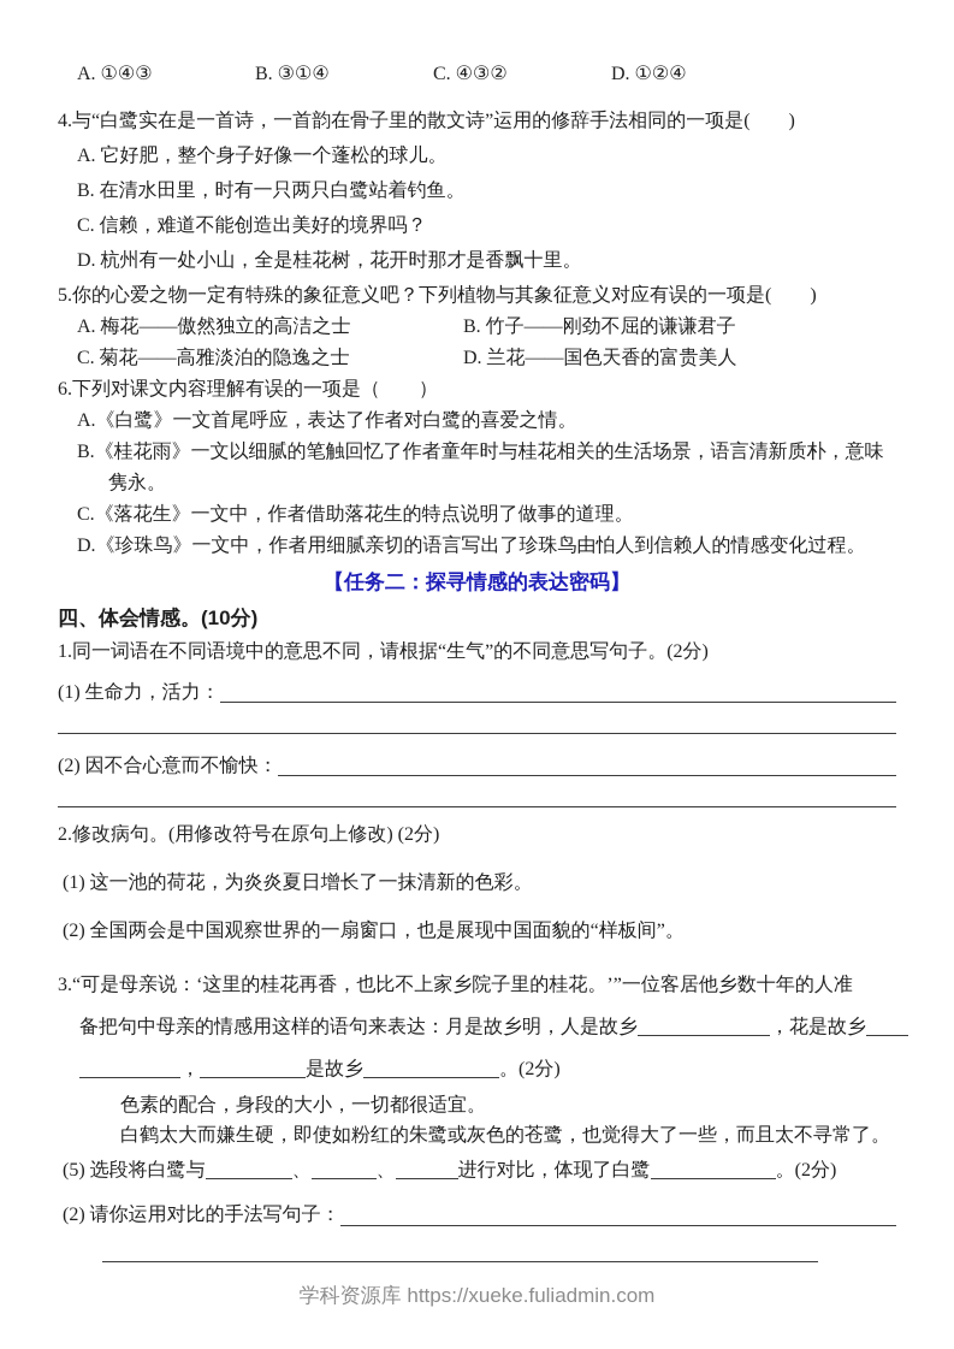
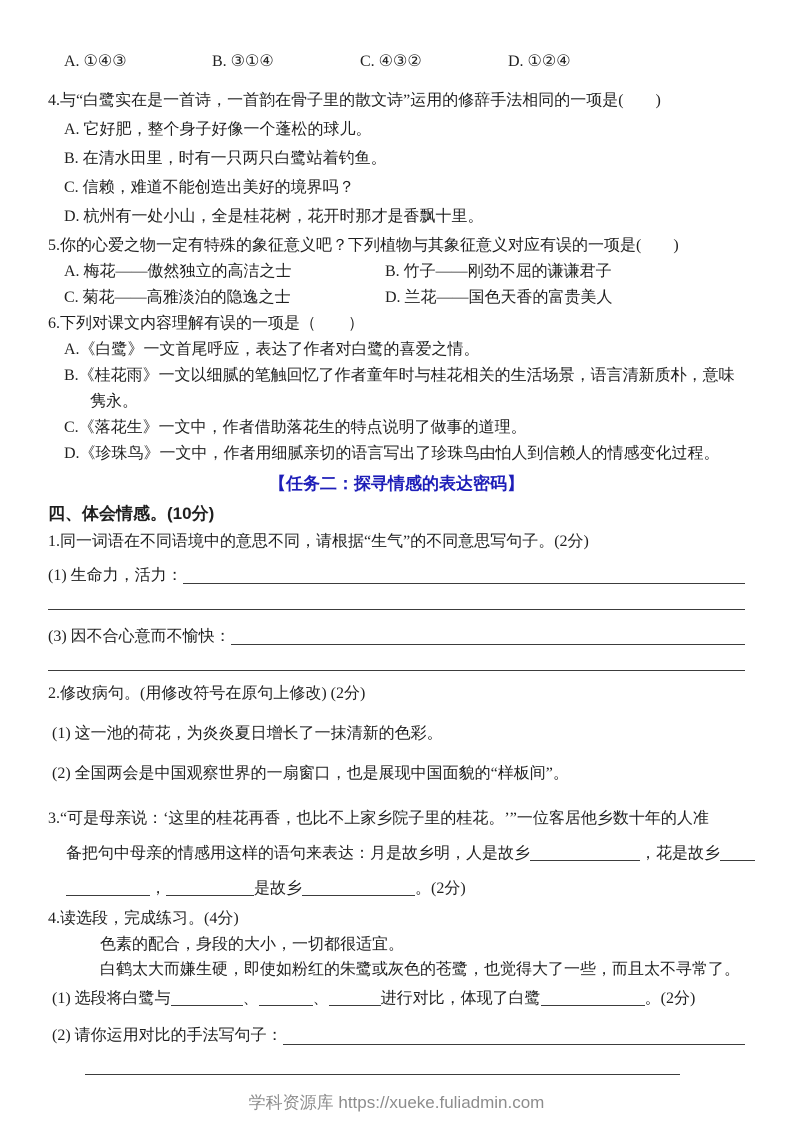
  A. ①④③
  B. ③①④
  C. ④③②
  D. ①②④
  4.与“白鹭实在是一首诗，一首韵在骨子里的散文诗”运用的修辞手法相同的一项是( )
  A. 它好肥，整个身子好像一个蓬松的球儿。
  B. 在清水田里，时有一只两只白鹭站着钓鱼。
  C. 信赖，难道不能创造出美好的境界吗？
  D. 杭州有一处小山，全是桂花树，花开时那才是香飘十里。
  5.你的心爱之物一定有特殊的象征意义吧？下列植物与其象征意义对应有误的一项是( )
  A. 梅花——傲然独立的高洁之士
  B. 竹子——刚劲不屈的谦谦君子
  C. 菊花——高雅淡泊的隐逸之士
  D. 兰花——国色天香的富贵美人
  6.下列对课文内容理解有误的一项是（ ）
  A.《白鹭》一文首尾呼应，表达了作者对白鹭的喜爱之情。
  B.《桂花雨》一文以细腻的笔触回忆了作者童年时与桂花相关的生活场景，语言清新质朴，意味隽永。
  C.《落花生》一文中，作者借助落花生的特点说明了做事的道理。
  D.《珍珠鸟》一文中，作者用细腻亲切的语言写出了珍珠鸟由怕人到信赖人的情感变化过程。
  【任务二：探寻情感的表达密码】
  四、体会情感。(10分)
  1.同一词语在不同语境中的意思不同，请根据“生气”的不同意思写句子。(2分)
  (1) 生命力，活力：
- (2) 因不合心意而不愉快：
+ (3) 因不合心意而不愉快：
  2.修改病句。(用修改符号在原句上修改) (2分)
  (1) 这一池的荷花，为炎炎夏日增长了一抹清新的色彩。
  (2) 全国两会是中国观察世界的一扇窗口，也是展现中国面貌的“样板间”。
  3.“可是母亲说：‘这里的桂花再香，也比不上家乡院子里的桂花。’”一位客居他乡数十年的人准
  备把句中母亲的情感用这样的语句来表达：月是故乡明，人是故乡 ，花是故乡
  ， 是故乡 。(2分)
+ 4.读选段，完成练习。(4分)
  色素的配合，身段的大小，一切都很适宜。
  白鹤太大而嫌生硬，即使如粉红的朱鹭或灰色的苍鹭，也觉得大了一些，而且太不寻常了。
- (5) 选段将白鹭与 、 、 进行对比，体现了白鹭 。(2分)
+ (1) 选段将白鹭与 、 、 进行对比，体现了白鹭 。(2分)
  (2) 请你运用对比的手法写句子：
  学科资源库 https://xueke.fuliadmin.com
